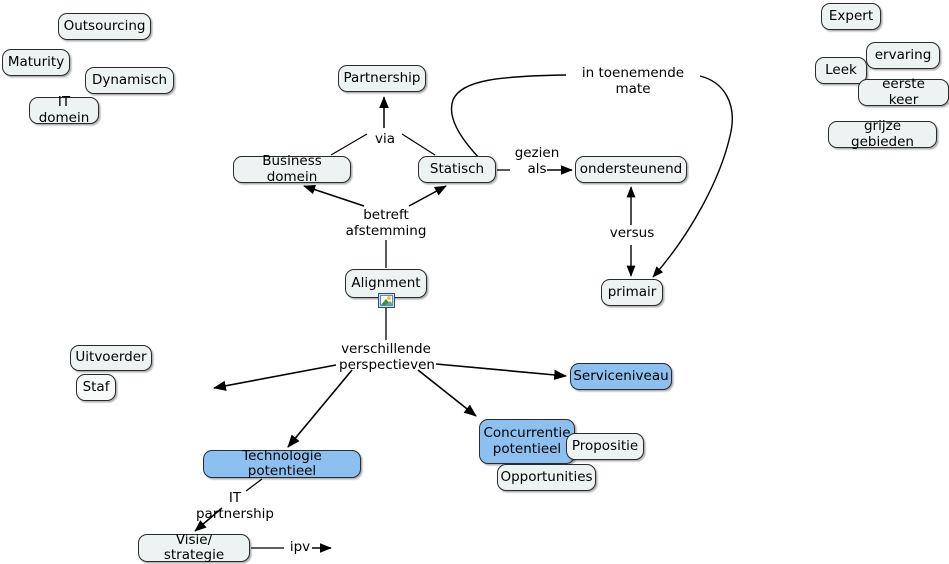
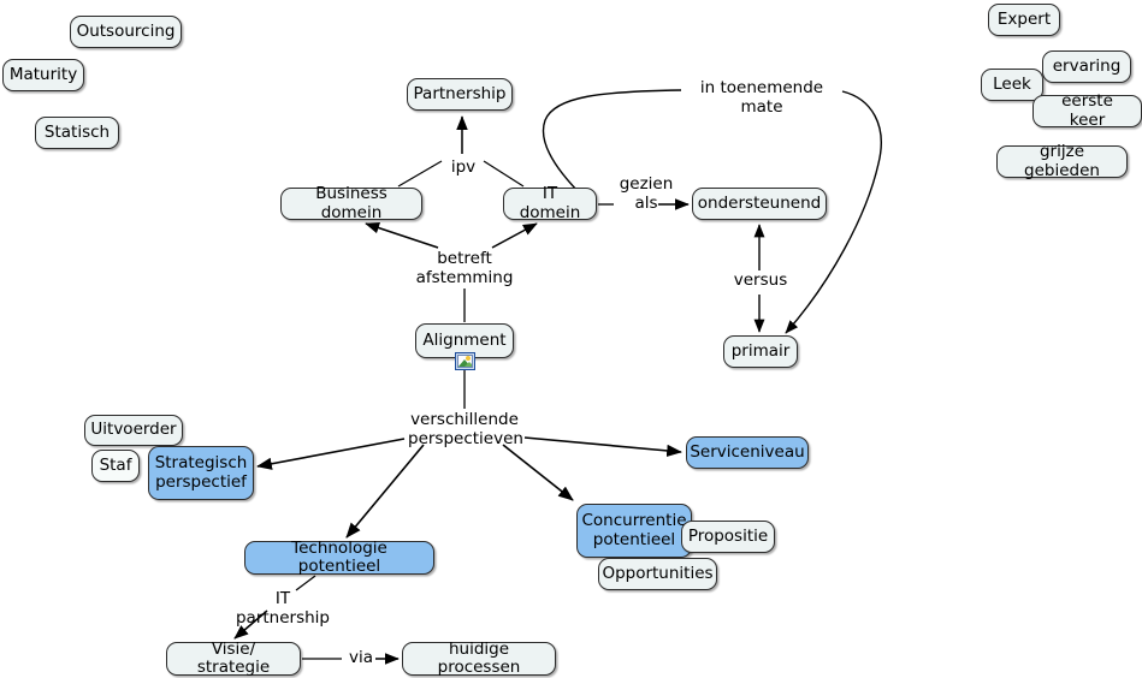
  Outsourcing
  Maturity
- Dynamisch
- IT domein
+ Statisch
  Expert
  ervaring
  Leek
  eerste keer
  grijze gebieden
  Partnership
  Business domein
- Statisch
+ IT domein
  ondersteunend
  primair
  Alignment
  Uitvoerder
  Staf
+ Strategisch
+ perspectief
  Serviceniveau
  Concurrentie
  potentieel
  Propositie
  Opportunities
  Technologie potentieel
  Visie/ strategie
+ huidige processen
- via
+ ipv
  betreft
  afstemming
  gezien
  als
  in toenemende mate
  versus
  verschillende
  perspectieven
  IT partnership
- ipv
+ via
